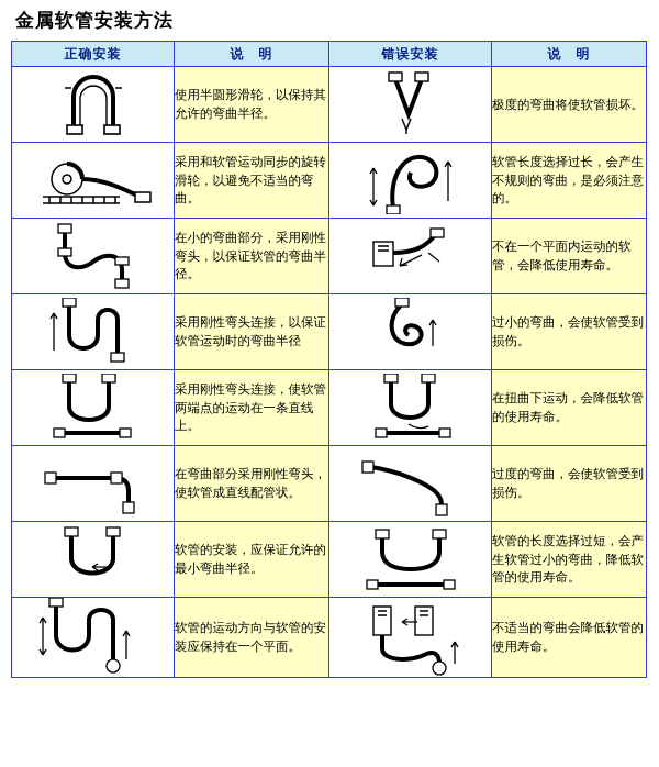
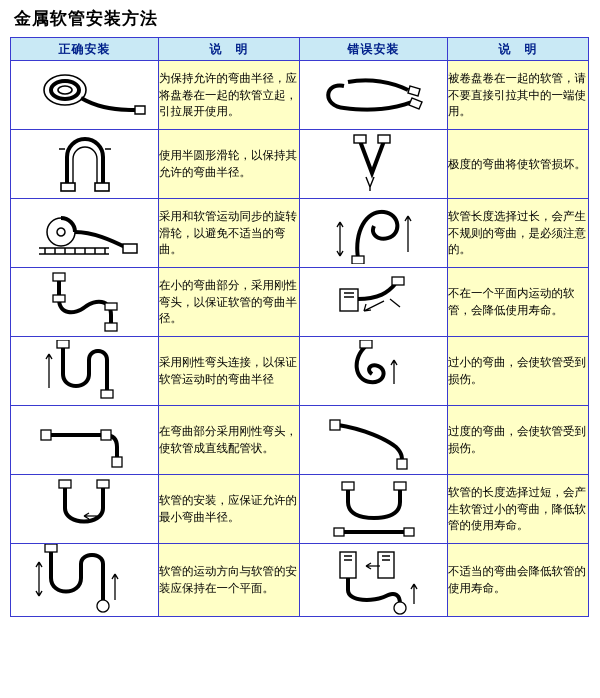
  金属软管安装方法
  正确安装	说 明	错误安装	说 明
+ 	为保持允许的弯曲半径，应将盘卷在一起的软管立起，引拉展开使用。		被卷盘卷在一起的软管，请不要直接引拉其中的一端使用。
  	使用半圆形滑轮，以保持其允许的弯曲半径。		极度的弯曲将使软管损坏。
  	采用和软管运动同步的旋转滑轮，以避免不适当的弯曲。		软管长度选择过长，会产生不规则的弯曲，是必须注意的。
  	在小的弯曲部分，采用刚性弯头，以保证软管的弯曲半径。		不在一个平面内运动的软管，会降低使用寿命。
  	采用刚性弯头连接，以保证软管运动时的弯曲半径		过小的弯曲，会使软管受到损伤。
- 	采用刚性弯头连接，使软管两端点的运动在一条直线上。		在扭曲下运动，会降低软管的使用寿命。
  	在弯曲部分采用刚性弯头，使软管成直线配管状。		过度的弯曲，会使软管受到损伤。
  	软管的安装，应保证允许的最小弯曲半径。		软管的长度选择过短，会产生软管过小的弯曲，降低软管的使用寿命。
  	软管的运动方向与软管的安装应保持在一个平面。		不适当的弯曲会降低软管的使用寿命。
